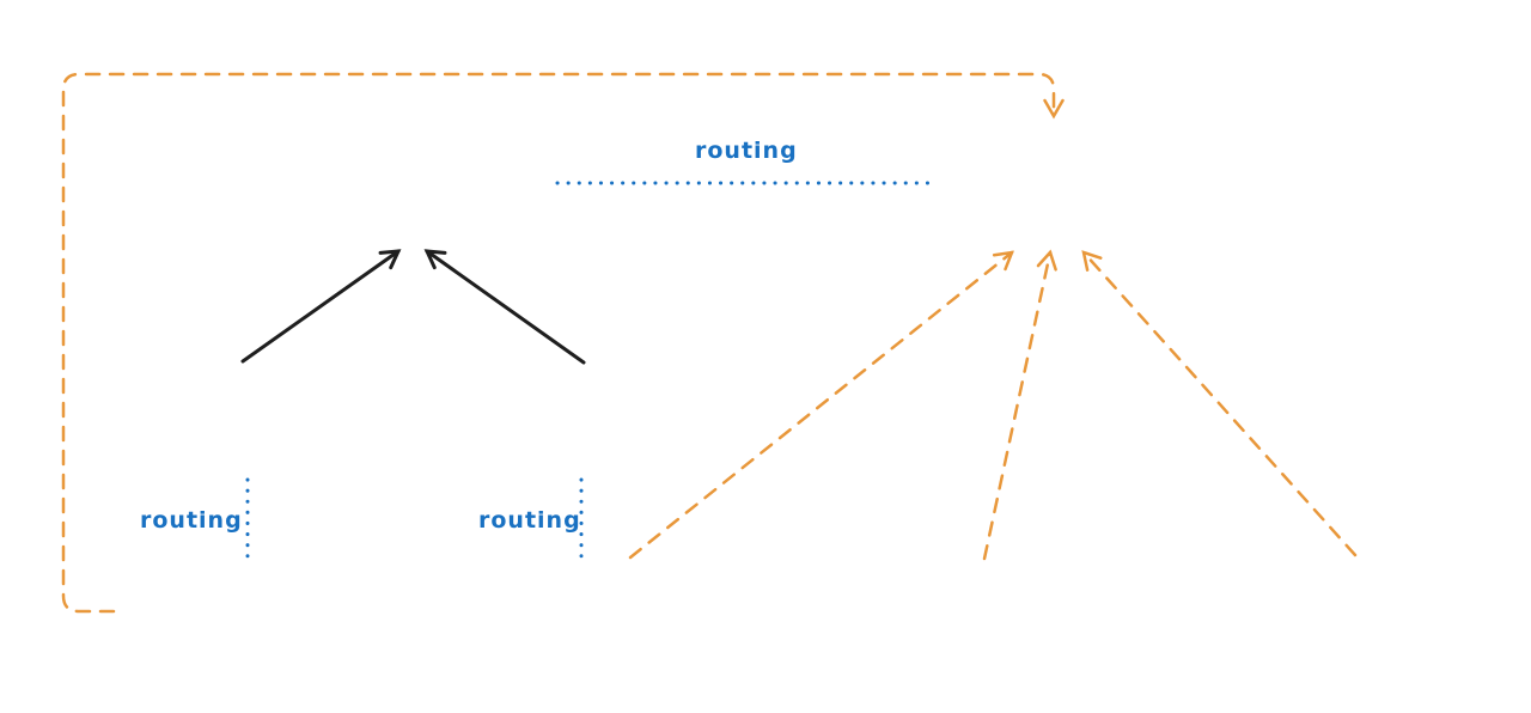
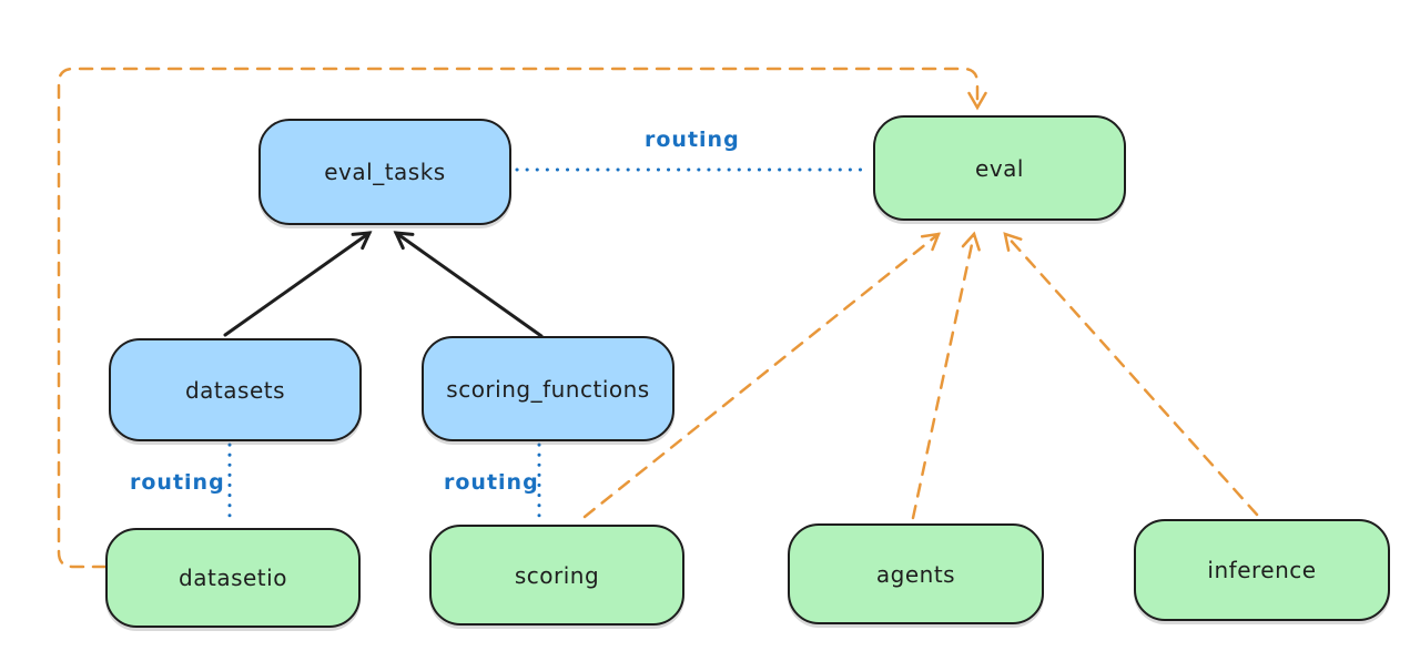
+ eval_tasks
+ eval
+ datasets
+ scoring_functions
+ datasetio
+ scoring
+ agents
+ inference
  routing
  routing
  routing
